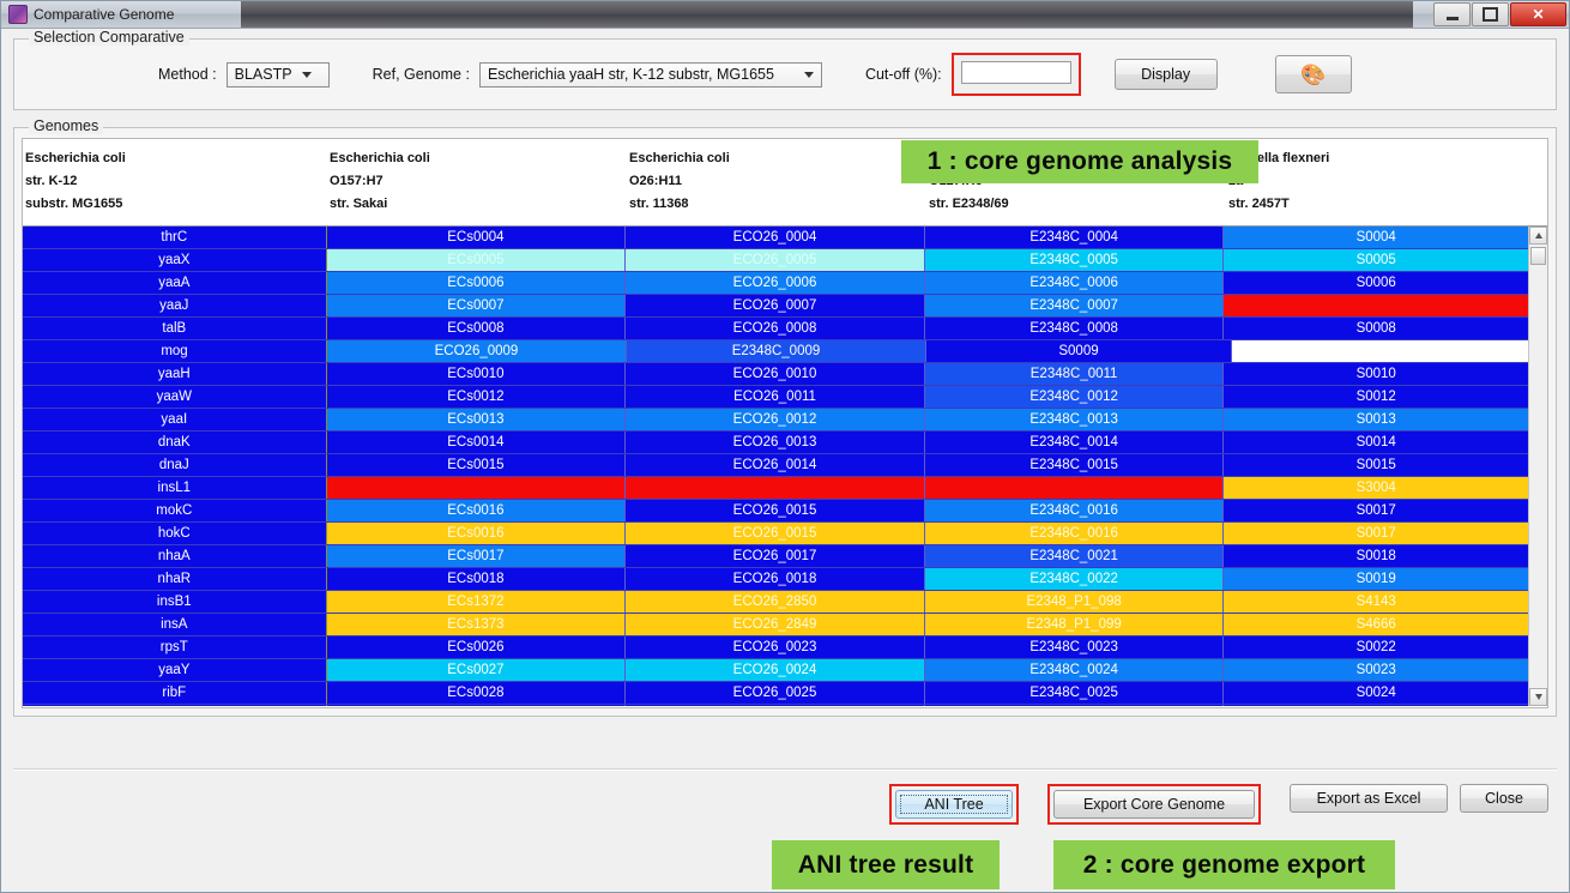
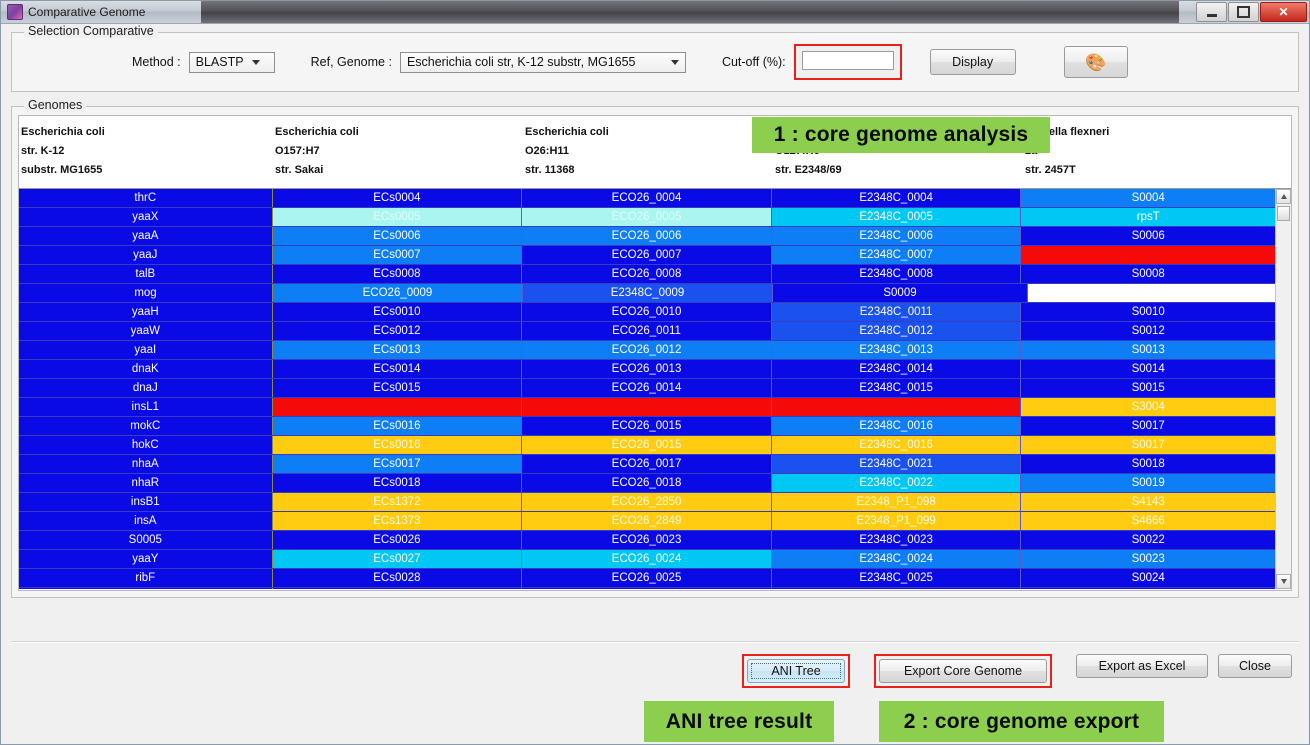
  Comparative Genome
  ✕
  Selection Comparative
  Method :
  BLASTP
  Ref, Genome :
- Escherichia yaaH str, K-12 substr, MG1655
+ Escherichia coli str, K-12 substr, MG1655
  Cut-off (%):
  Display
  🎨
  Genomes
  Escherichia coli
  str. K-12
  substr. MG1655
  Escherichia coli
  O157:H7
  str. Sakai
  Escherichia coli
  O26:H11
  str. 11368
  str. E2348/69
  ella flexneri
  str. 2457T
  thrC
  ECs0004
  ECO26_0004
  E2348C_0004
  S0004
  yaaX
  ECs0005
  ECO26_0005
  E2348C_0005
- S0005
+ rpsT
  yaaA
  ECs0006
  ECO26_0006
  E2348C_0006
  S0006
  yaaJ
  ECs0007
  ECO26_0007
  E2348C_0007
  talB
  ECs0008
  ECO26_0008
  E2348C_0008
  S0008
  mog
  ECO26_0009
  E2348C_0009
  S0009
  yaaH
  ECs0010
  ECO26_0010
  E2348C_0011
  S0010
  yaaW
  ECs0012
  ECO26_0011
  E2348C_0012
  S0012
  yaaI
  ECs0013
  ECO26_0012
  E2348C_0013
  S0013
  dnaK
  ECs0014
  ECO26_0013
  E2348C_0014
  S0014
  dnaJ
  ECs0015
  ECO26_0014
  E2348C_0015
  S0015
  insL1
  S3004
  mokC
  ECs0016
  ECO26_0015
  E2348C_0016
  S0017
  hokC
  ECs0016
  ECO26_0015
  E2348C_0016
  S0017
  nhaA
  ECs0017
  ECO26_0017
  E2348C_0021
  S0018
  nhaR
  ECs0018
  ECO26_0018
  E2348C_0022
  S0019
  insB1
  ECs1372
  ECO26_2850
  E2348_P1_098
  S4143
  insA
  ECs1373
  ECO26_2849
  E2348_P1_099
  S4666
- rpsT
+ S0005
  ECs0026
  ECO26_0023
  E2348C_0023
  S0022
  yaaY
  ECs0027
  ECO26_0024
  E2348C_0024
  S0023
  ribF
  ECs0028
  ECO26_0025
  E2348C_0025
  S0024
  ANI Tree
  Export Core Genome
  Export as Excel
  Close
  1 : core genome analysis
  ANI tree result
  2 : core genome export
